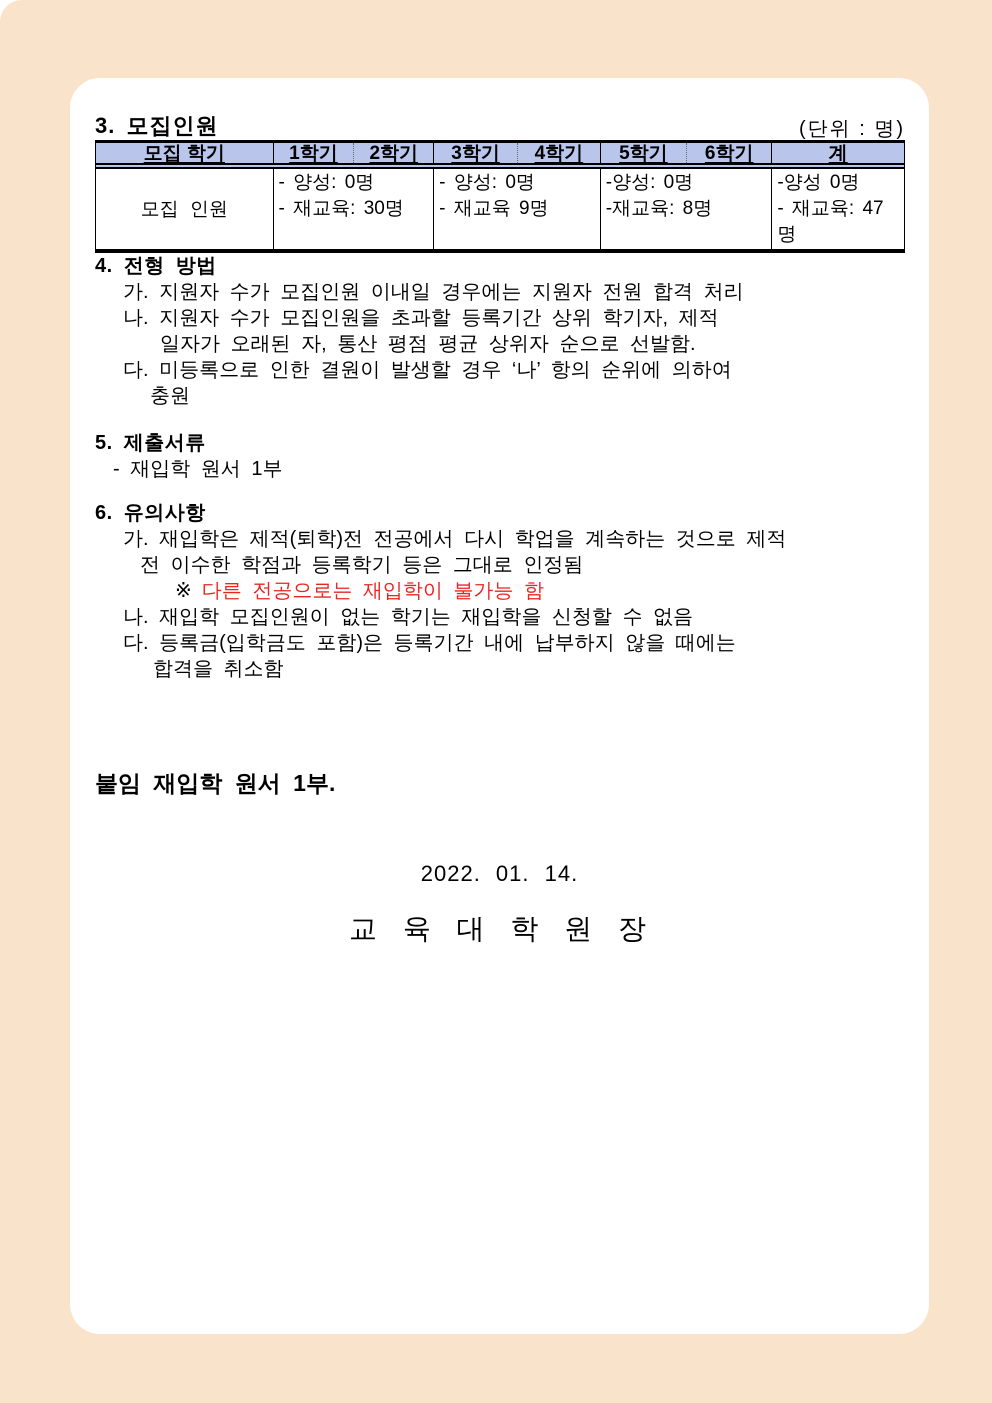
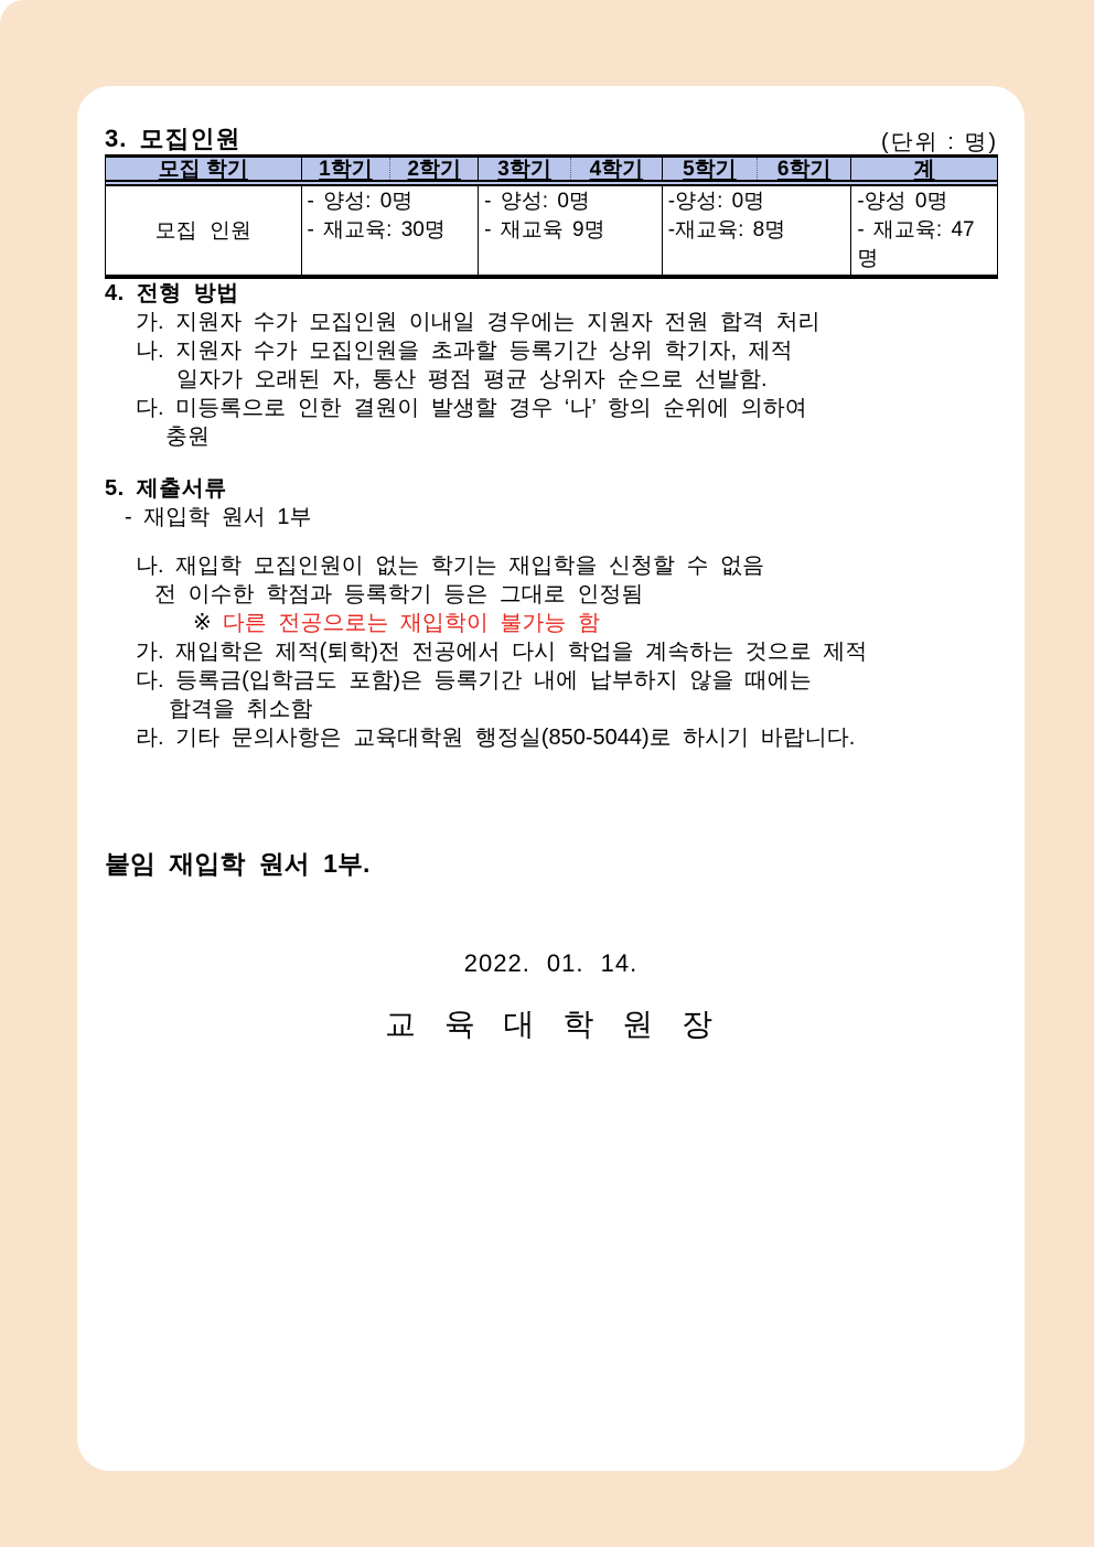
  3. 모집인원
  (단위 : 명)
  모집 학기
  1학기
  2학기
  3학기
  4학기
  5학기
  6학기
  계
  모집 인원
  - 양성: 0명
  - 재교육: 30명
  - 양성: 0명
  - 재교육 9명
  -양성: 0명
  -재교육: 8명
  -양성 0명
  - 재교육: 47명
  4. 전형 방법
  가. 지원자 수가 모집인원 이내일 경우에는 지원자 전원 합격 처리
  나. 지원자 수가 모집인원을 초과할 등록기간 상위 학기자, 제적
  일자가 오래된 자, 통산 평점 평균 상위자 순으로 선발함.
  다. 미등록으로 인한 결원이 발생할 경우 ‘나’ 항의 순위에 의하여
  충원
  5. 제출서류
  - 재입학 원서 1부
- 6. 유의사항
- 가. 재입학은 제적(퇴학)전 전공에서 다시 학업을 계속하는 것으로 제적
+ 나. 재입학 모집인원이 없는 학기는 재입학을 신청할 수 없음
  전 이수한 학점과 등록학기 등은 그대로 인정됨
  ※ 다른 전공으로는 재입학이 불가능 함
- 나. 재입학 모집인원이 없는 학기는 재입학을 신청할 수 없음
+ 가. 재입학은 제적(퇴학)전 전공에서 다시 학업을 계속하는 것으로 제적
  다. 등록금(입학금도 포함)은 등록기간 내에 납부하지 않을 때에는
  합격을 취소함
+ 라. 기타 문의사항은 교육대학원 행정실(850-5044)로 하시기 바랍니다.
  붙임 재입학 원서 1부.
  2022. 01. 14.
  교 육 대 학 원 장
